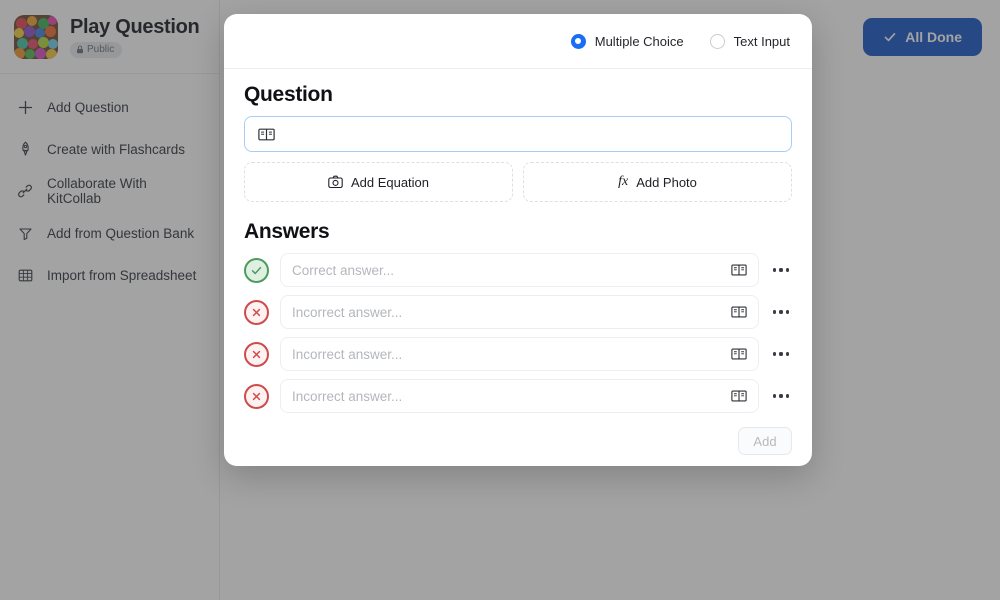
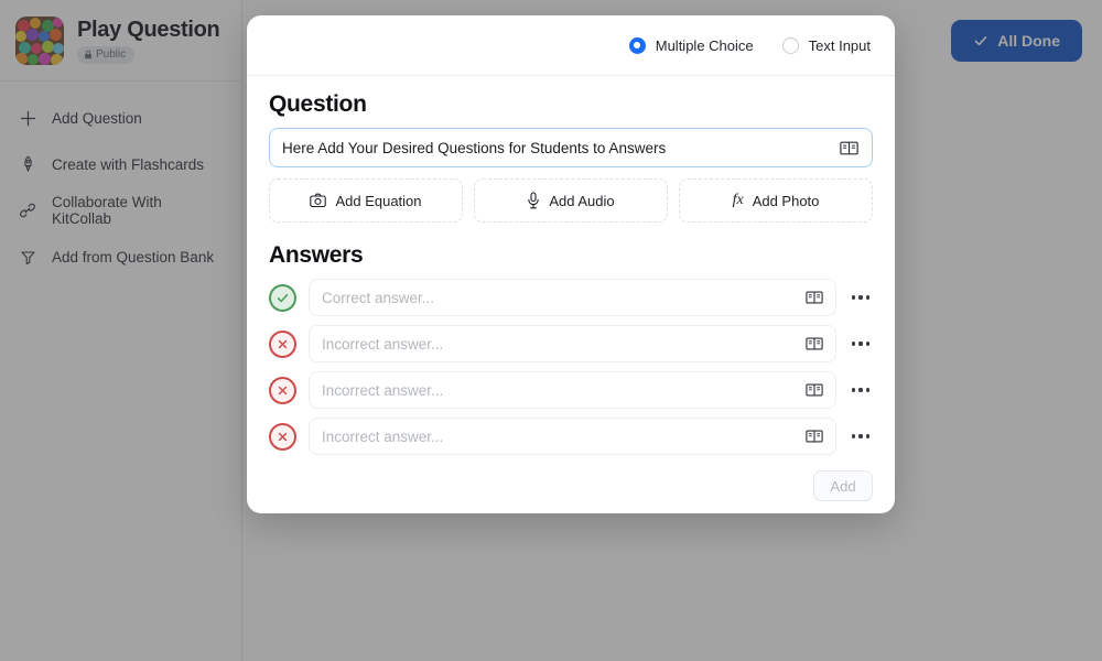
  Play Question
  Public
  Add Question
  Create with Flashcards
  Collaborate With KitCollab
  Add from Question Bank
- Import from Spreadsheet
  All Done
  Multiple Choice
  Text Input
  Question
+ Here Add Your Desired Questions for Students to Answers
  Add Equation
+ Add Audio
  fx
  Add Photo
  Answers
  Correct answer...
  Incorrect answer...
  Incorrect answer...
  Incorrect answer...
  Add
